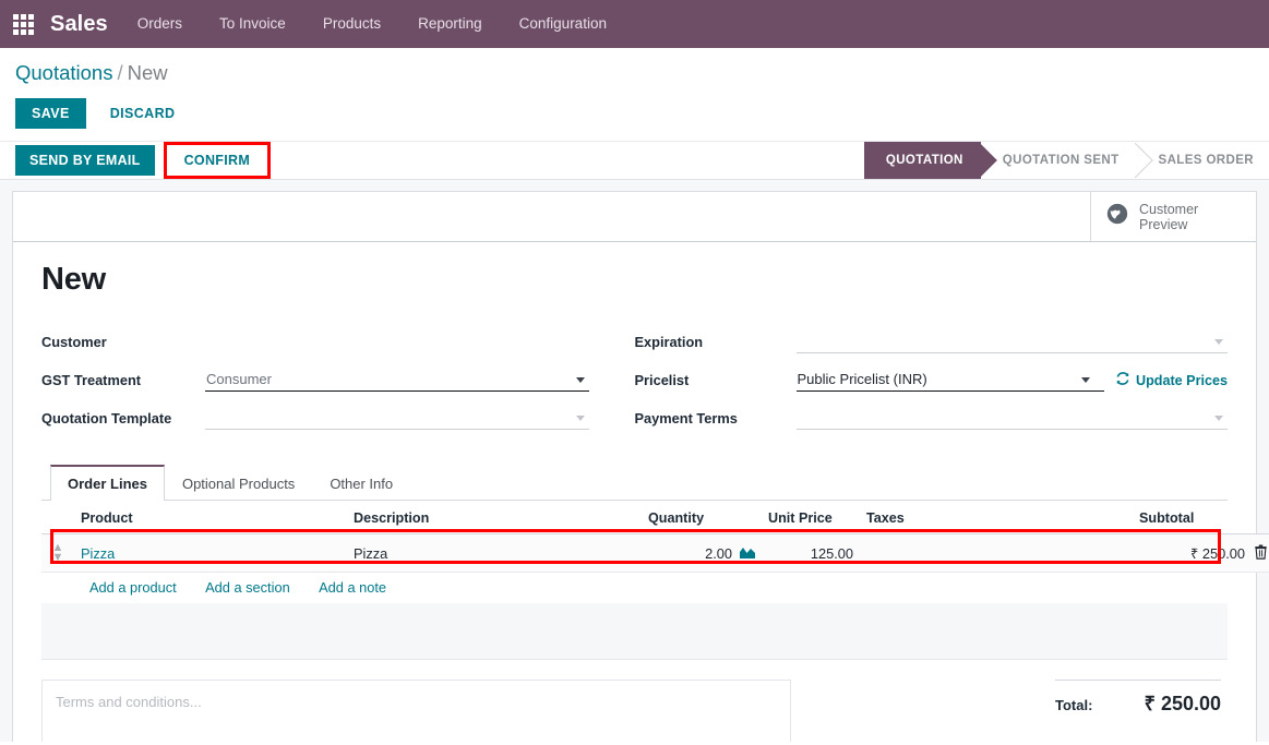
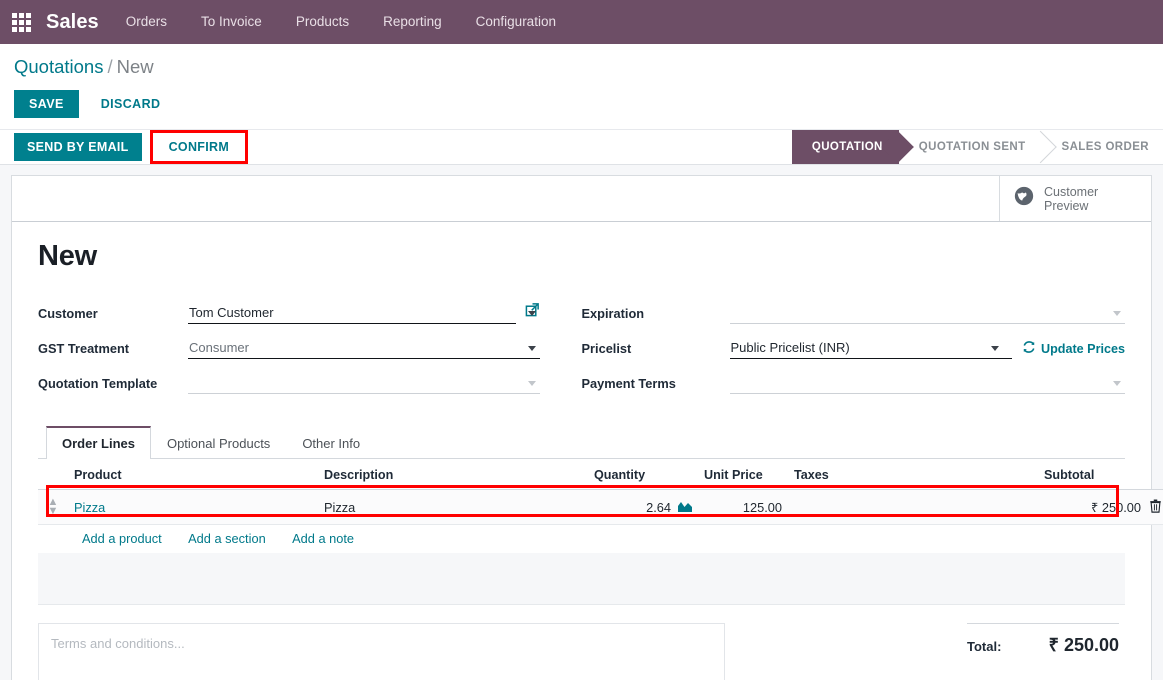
  Sales
  Orders
  To Invoice
  Products
  Reporting
  Configuration
  Quotations / New
  SAVE
  DISCARD
  SEND BY EMAIL
  CONFIRM
  QUOTATION
  QUOTATION SENT
  SALES ORDER
  Customer
  Preview
  New
  Customer
+ Tom Customer
  GST Treatment
  Consumer
  Quotation Template
  Expiration
  Pricelist
  Public Pricelist (INR)
  Update Prices
  Payment Terms
  Order Lines
  Optional Products
  Other Info
  	Product	Description	Quantity	Unit Price	Taxes	Subtotal
- ▲▼	Pizza	Pizza	2.00	125.00		₹ 250.00
+ ▲▼	Pizza	Pizza	2.64	125.00		₹ 250.00
  Add a product Add a section Add a note
  Terms and conditions...
  Total:
  ₹ 250.00
